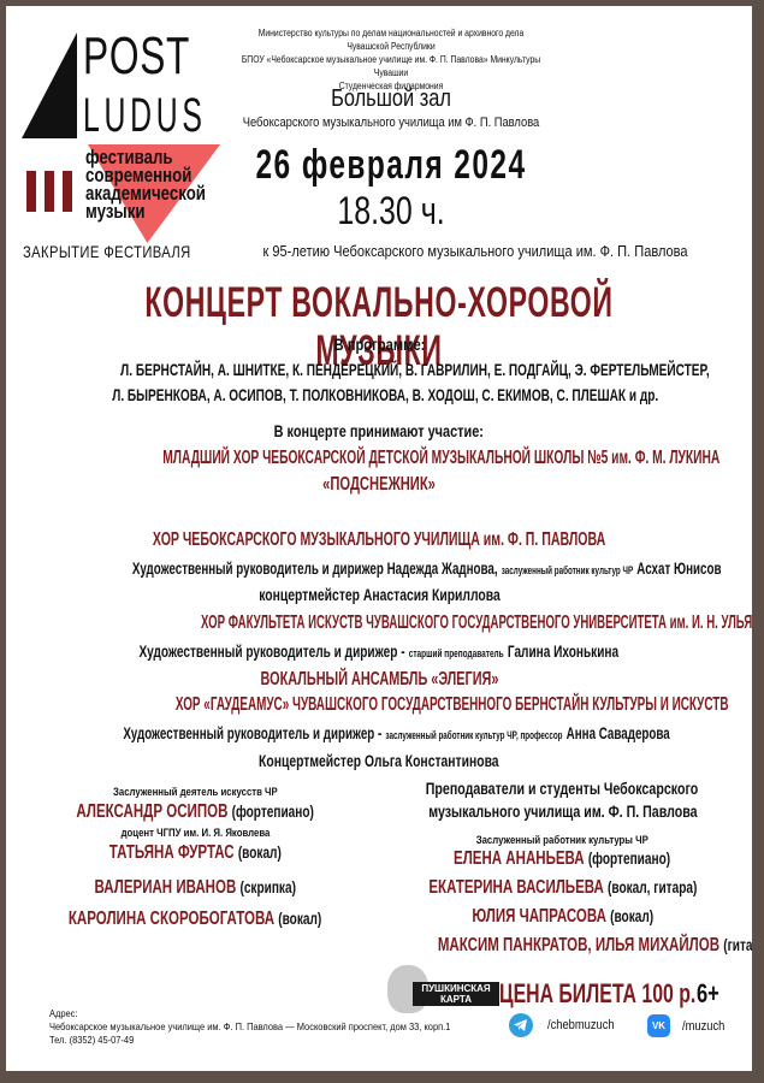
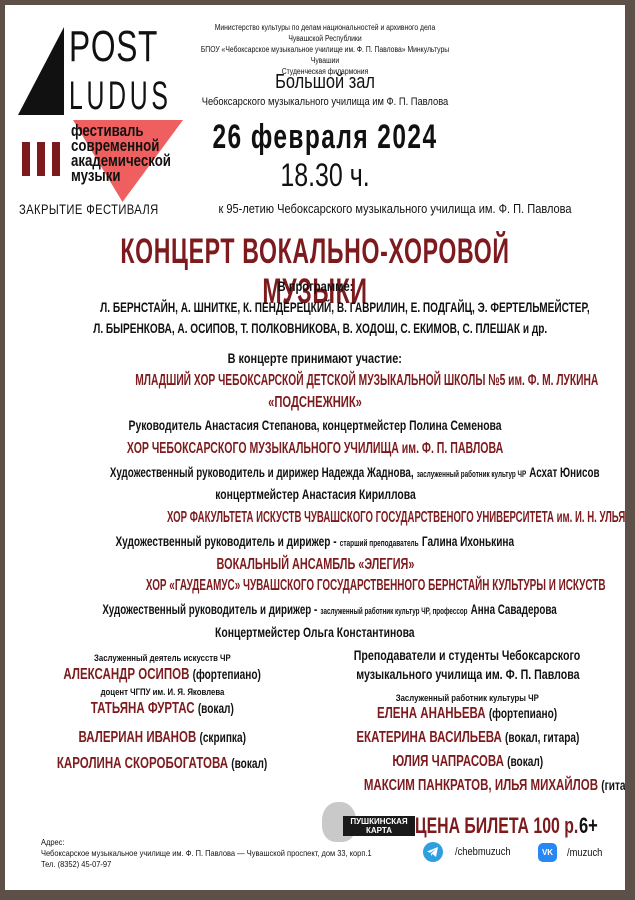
  POST
  LUDUS
  фестиваль
  современной
  академической
  музыки
  ЗАКРЫТИЕ ФЕСТИВАЛЯ
  Министерство культуры по делам национальностей и архивного дела Чувашской Республики
  БПОУ «Чебоксарское музыкальное училище им. Ф. П. Павлова» Минкультуры Чувашии
  Студенческая филармония
  Большой зал
  Чебоксарского музыкального училища им Ф. П. Павлова
  26 февраля 2024
  18.30 ч.
  к 95-летию Чебоксарского музыкального училища им. Ф. П. Павлова
  КОНЦЕРТ ВОКАЛЬНО-ХОРОВОЙ МУЗЫКИ
  В программе:
  Л. БЕРНСТАЙН, А. ШНИТКЕ, К. ПЕНДЕРЕЦКИЙ, В. ГАВРИЛИН, Е. ПОДГАЙЦ, Э. ФЕРТЕЛЬМЕЙСТЕР,
  Л. БЫРЕНКОВА, А. ОСИПОВ, Т. ПОЛКОВНИКОВА, В. ХОДОШ, С. ЕКИМОВ, С. ПЛЕШАК и др.
  В концерте принимают участие:
  МЛАДШИЙ ХОР ЧЕБОКСАРСКОЙ ДЕТСКОЙ МУЗЫКАЛЬНОЙ ШКОЛЫ №5 им. Ф. М. ЛУКИНА
  «ПОДСНЕЖНИК»
+ Руководитель Анастасия Степанова, концертмейстер Полина Семенова
  ХОР ЧЕБОКСАРСКОГО МУЗЫКАЛЬНОГО УЧИЛИЩА им. Ф. П. ПАВЛОВА
  Художественный руководитель и дирижер Надежда Жаднова, заслуженный работник культур ЧР Асхат Юнисов
  концертмейстер Анастасия Кириллова
  ХОР ФАКУЛЬТЕТА ИСКУСТВ ЧУВАШСКОГО ГОСУДАРСТВЕНОГО УНИВЕРСИТЕТА им. И. Н. УЛЬЯ
  Художественный руководитель и дирижер - старший преподаватель Галина Ихонькина
  ВОКАЛЬНЫЙ АНСАМБЛЬ «ЭЛЕГИЯ»
  ХОР «ГАУДЕАМУС» ЧУВАШСКОГО ГОСУДАРСТВЕННОГО БЕРНСТАЙН КУЛЬТУРЫ И ИСКУСТВ
  Художественный руководитель и дирижер - заслуженный работник культур ЧР, профессор Анна Савадерова
  Концертмейстер Ольга Константинова
  Заслуженный деятель искусств ЧР
  АЛЕКСАНДР ОСИПОВ (фортепиано)
  доцент ЧГПУ им. И. Я. Яковлева
  ТАТЬЯНА ФУРТАС (вокал)
  ВАЛЕРИАН ИВАНОВ (скрипка)
  КАРОЛИНА СКОРОБОГАТОВА (вокал)
  Преподаватели и студенты Чебоксарского
  музыкального училища им. Ф. П. Павлова
  Заслуженный работник культуры ЧР
  ЕЛЕНА АНАНЬЕВА (фортепиано)
  ЕКАТЕРИНА ВАСИЛЬЕВА (вокал, гитара)
  ЮЛИЯ ЧАПРАСОВА (вокал)
  МАКСИМ ПАНКРАТОВ, ИЛЬЯ МИХАЙЛОВ (гита
  ПУШКИНСКАЯ
  КАРТА
  ЦЕНА БИЛЕТА 100 р.
  6+
  /chebmuzuch
  VK
  /muzuch
  Адрес:
- Чебоксарское музыкальное училище им. Ф. П. Павлова — Московский проспект, дом 33, корп.1
+ Чебоксарское музыкальное училище им. Ф. П. Павлова — Чувашской проспект, дом 33, корп.1
- Тел. (8352) 45-07-49
+ Тел. (8352) 45-07-97
